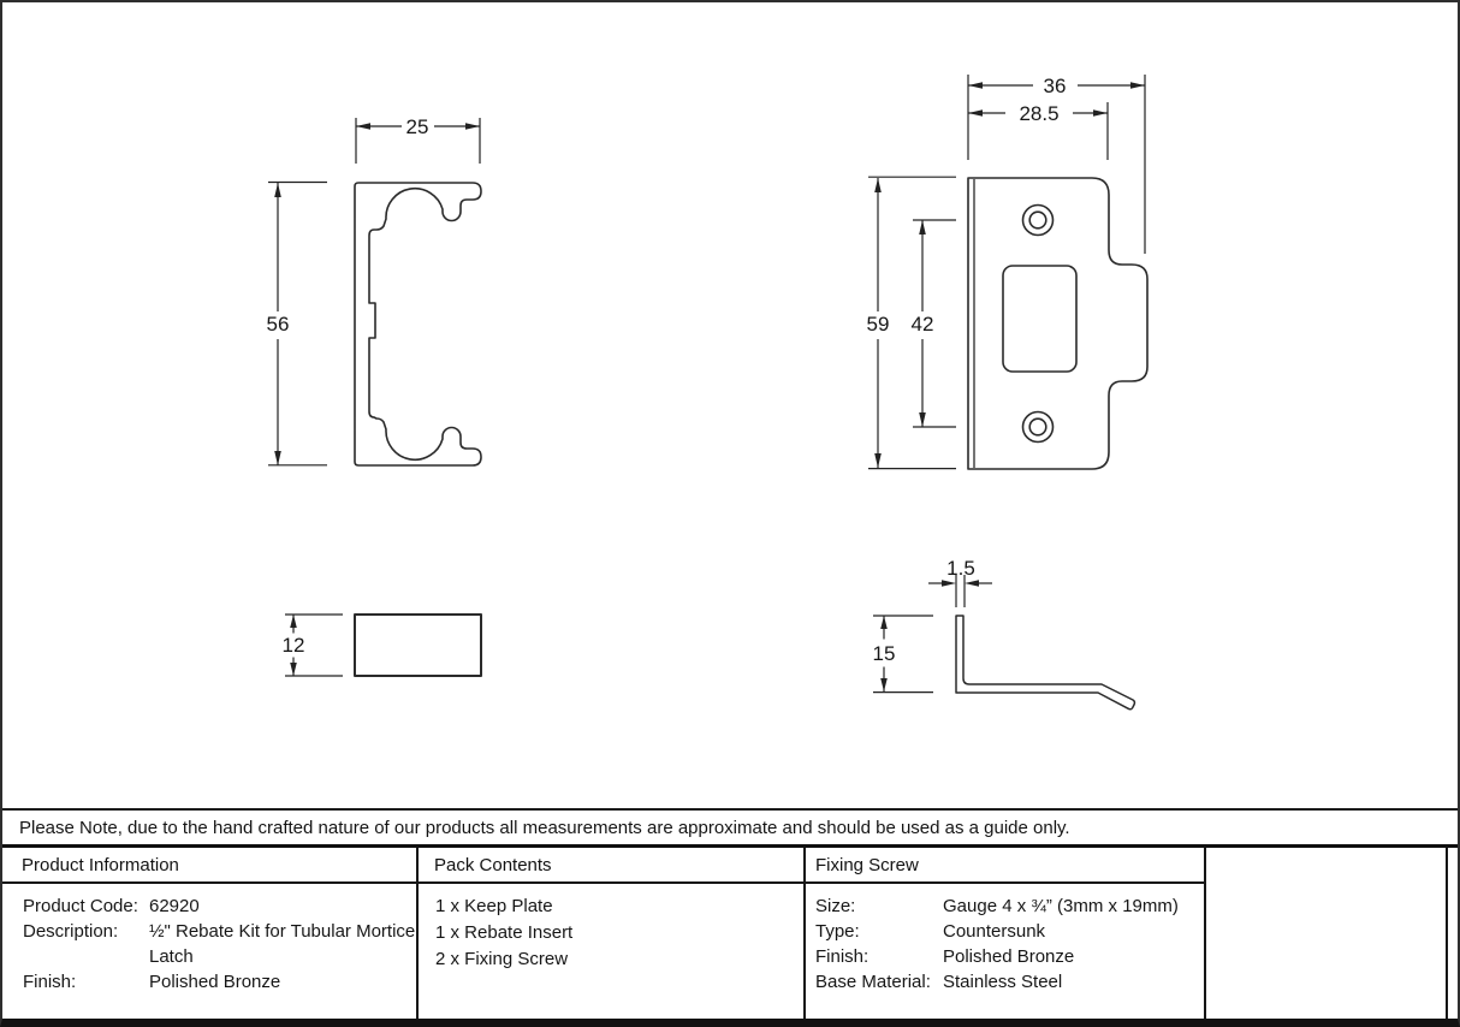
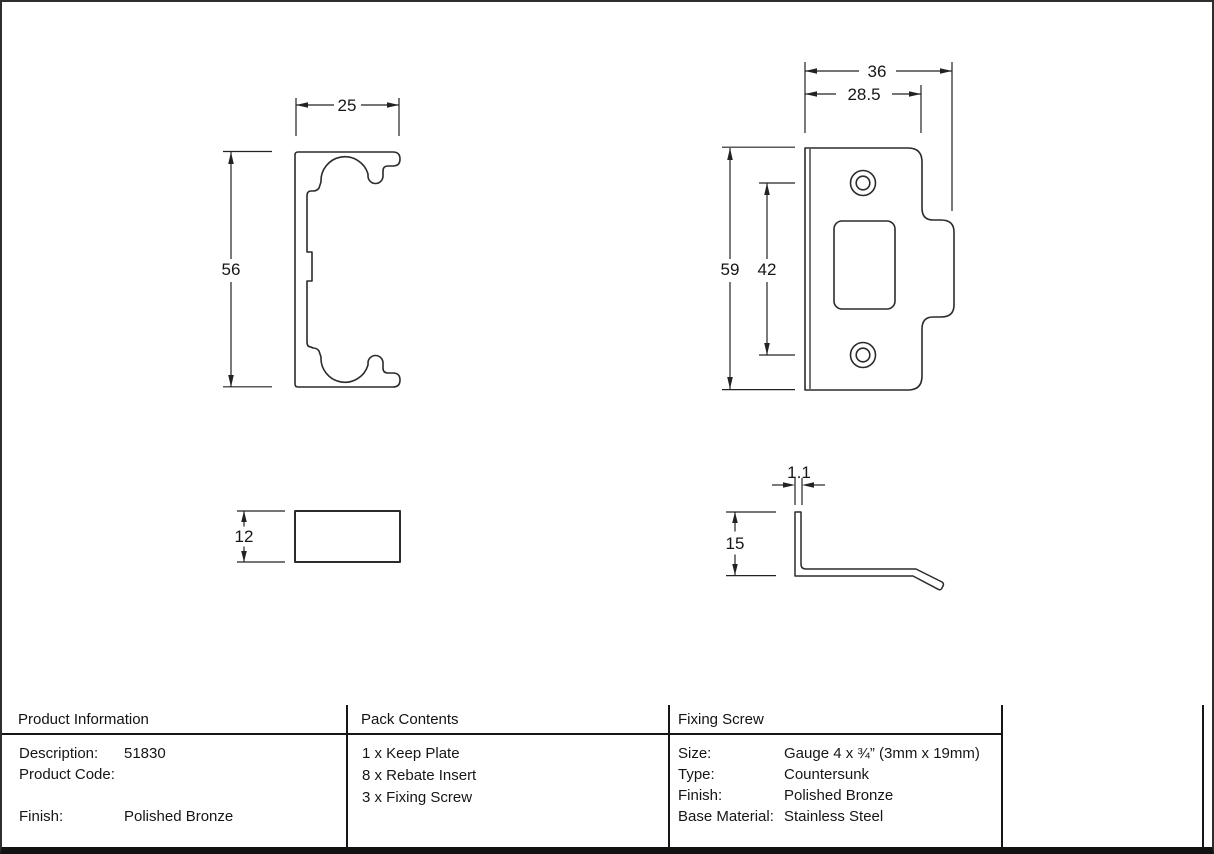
  25
  56
  36
  28.5
  59
  42
  12
- 1.5
+ 1.1
  15
- Please Note, due to the hand crafted nature of our products all measurements are approximate and should be used as a guide only.
  Product Information
  Pack Contents
  Fixing Screw
- Product Code:
+ Description:
- 62920
+ 51830
- Description:
+ Product Code:
- ½" Rebate Kit for Tubular Mortice Latch
  Finish:
  Polished Bronze
  1 x Keep Plate
- 1 x Rebate Insert
+ 8 x Rebate Insert
- 2 x Fixing Screw
+ 3 x Fixing Screw
  Size:
  Gauge 4 x ¾” (3mm x 19mm)
  Type:
  Countersunk
  Finish:
  Polished Bronze
  Base Material:
  Stainless Steel
